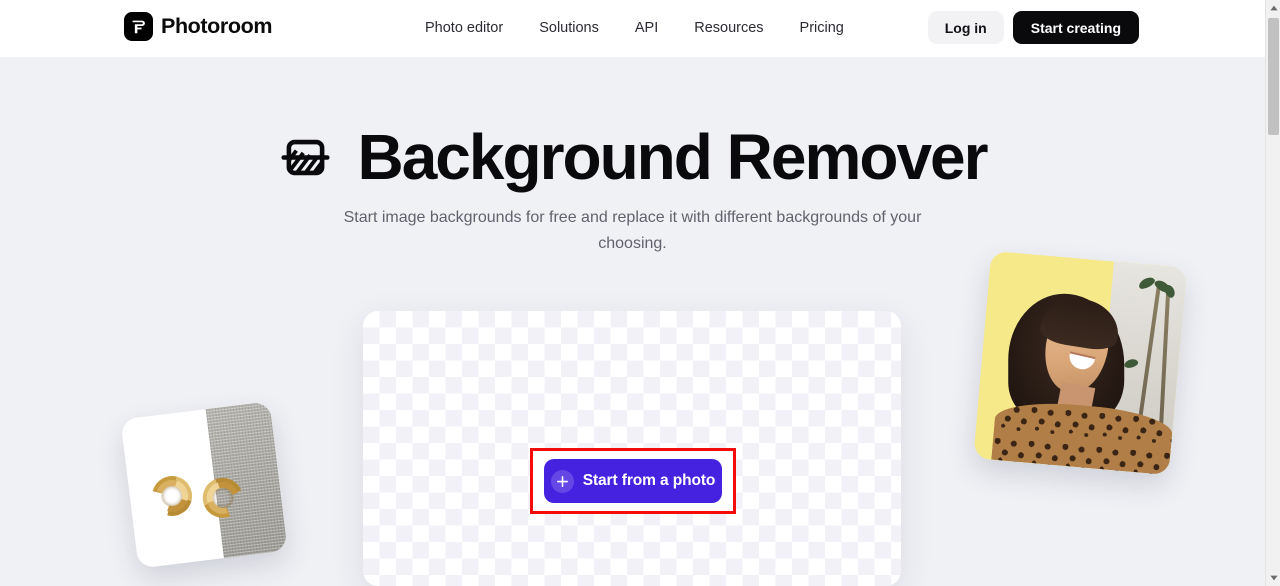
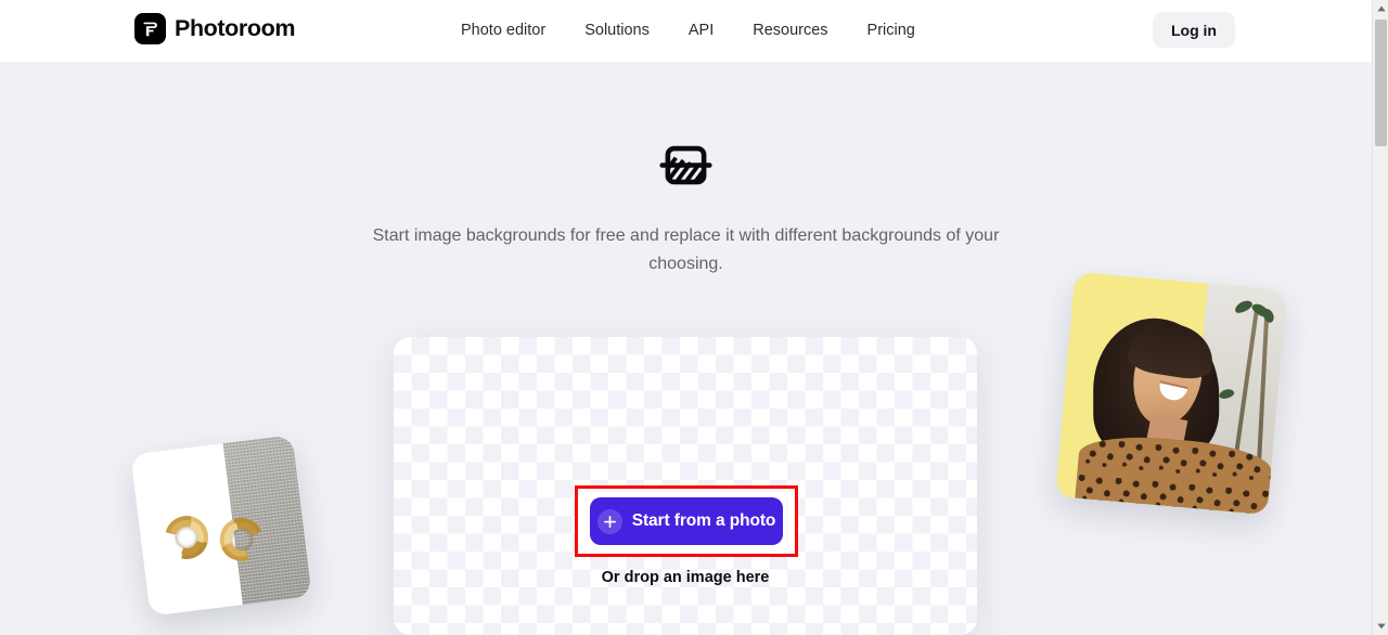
  Photoroom
  Photo editor
  Solutions
  API
  Resources
  Pricing
  Log in
- Start creating
- Background Remover
  Start image backgrounds for free and replace it with different backgrounds of your choosing.
  Start from a photo
+ Or drop an image here
